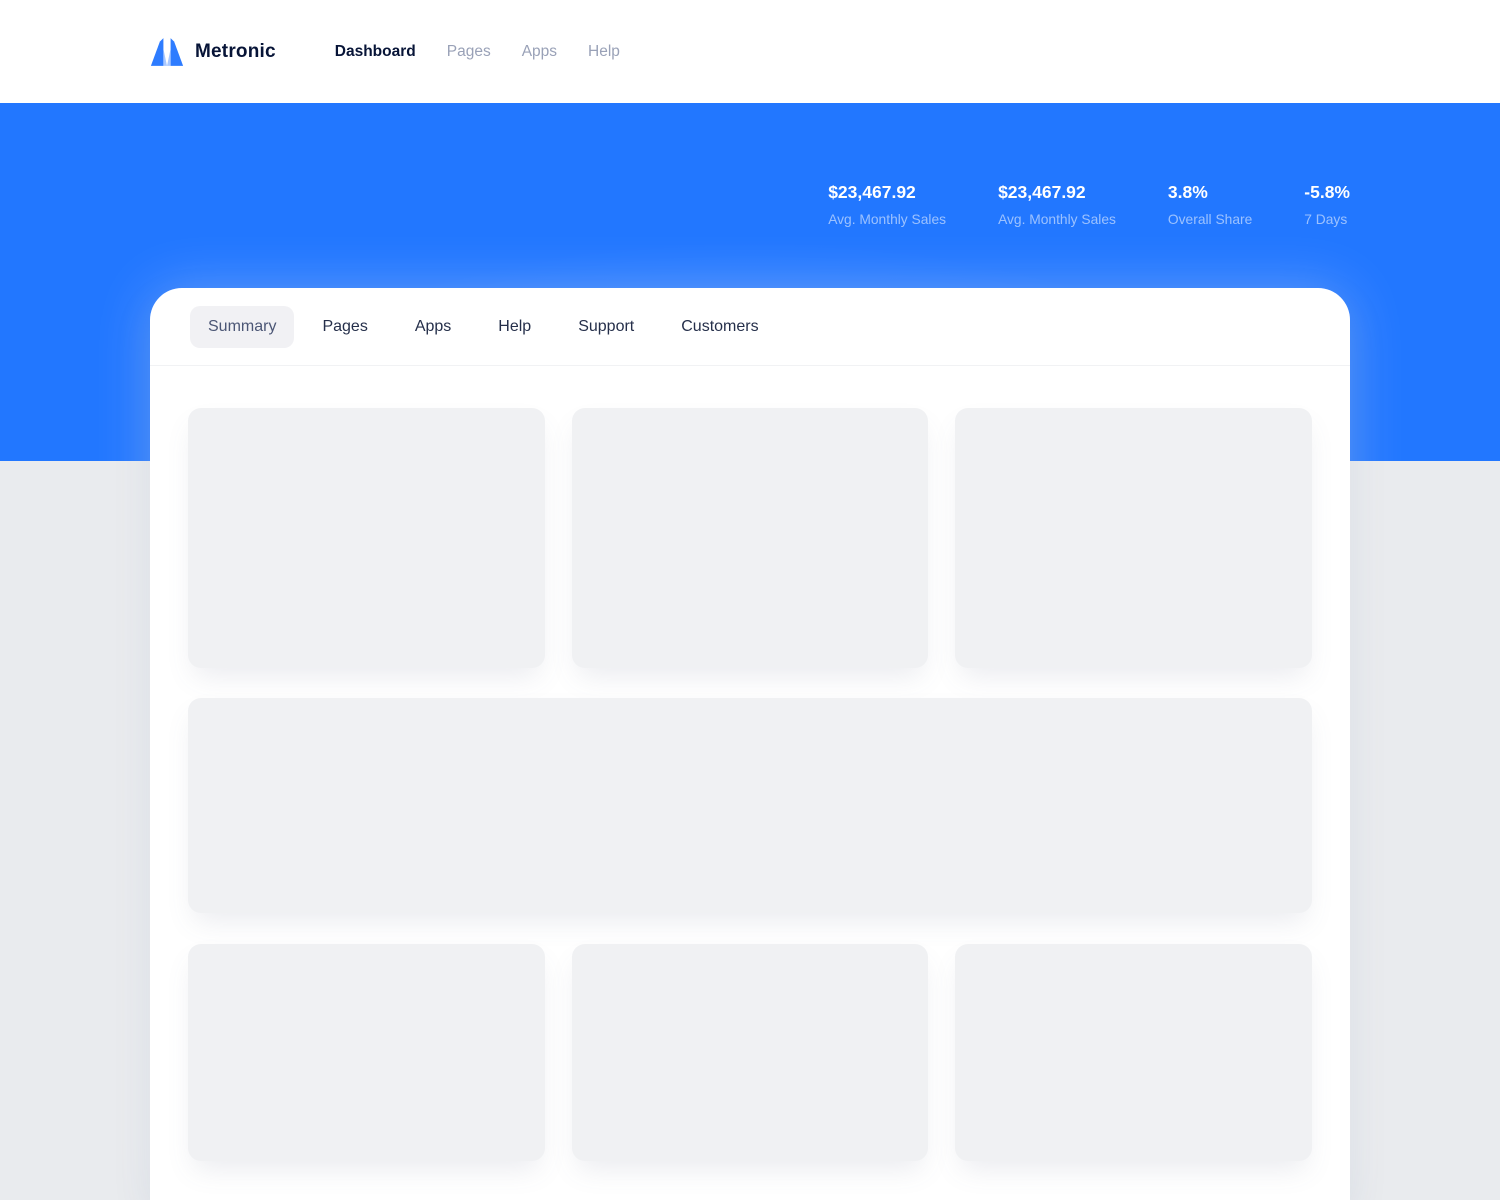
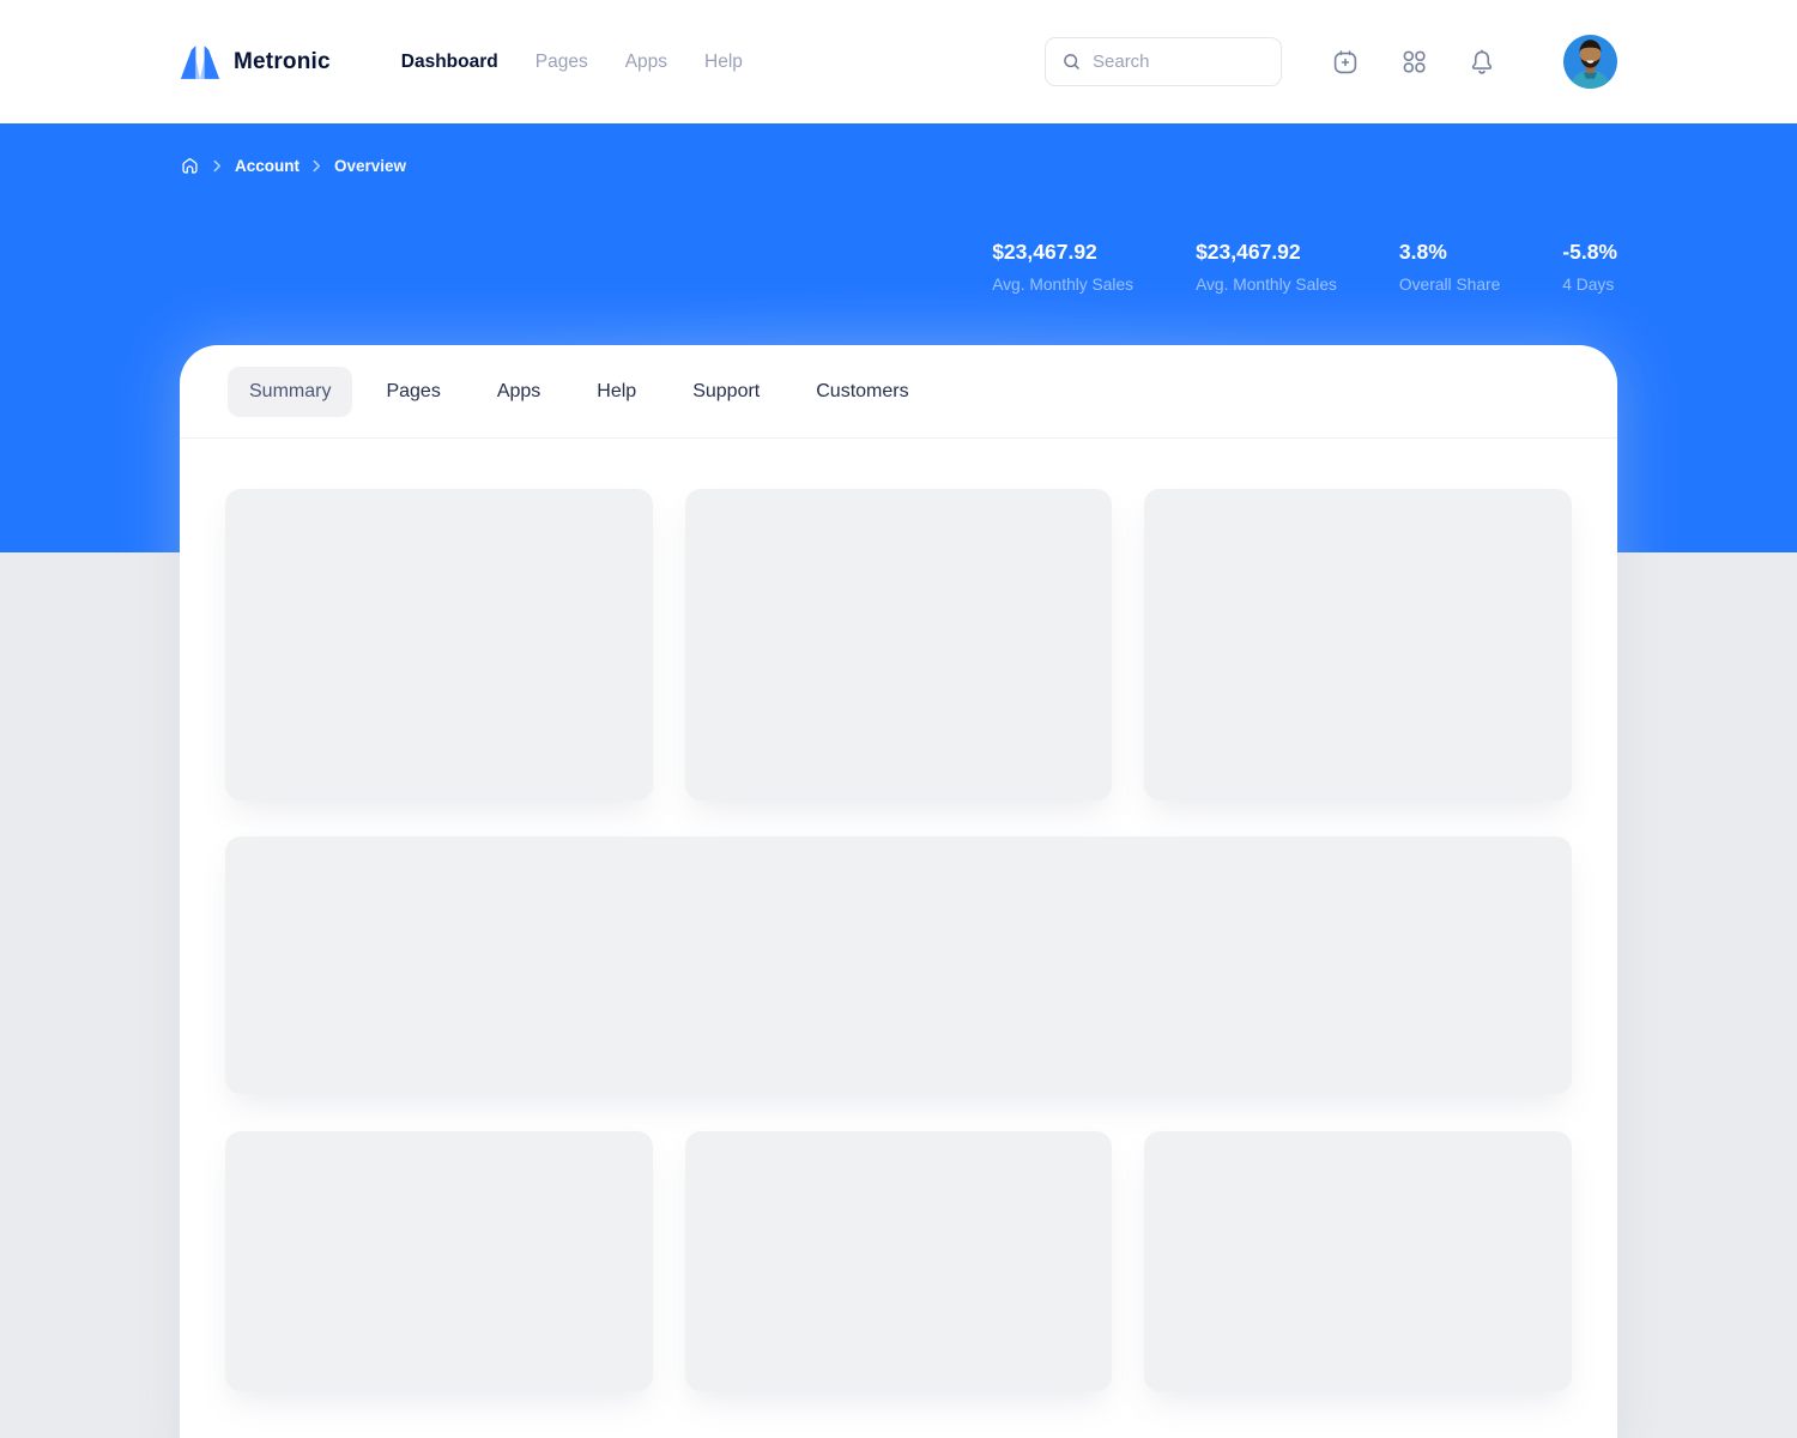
  Metronic
  Dashboard
  Pages
  Apps
  Help
+ Search
+ Account
+ Overview
  $23,467.92
  Avg. Monthly Sales
  $23,467.92
  Avg. Monthly Sales
  3.8%
  Overall Share
  -5.8%
- 7 Days
+ 4 Days
  Summary
  Pages
  Apps
  Help
  Support
  Customers
